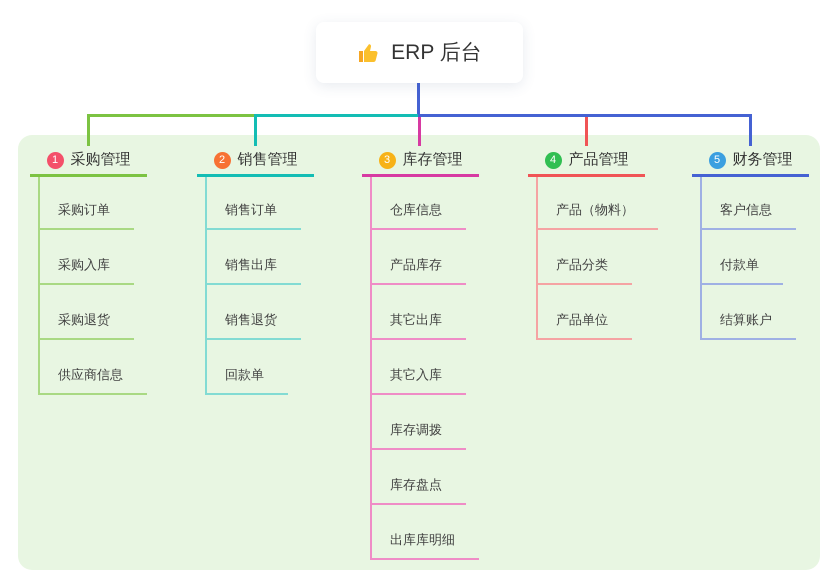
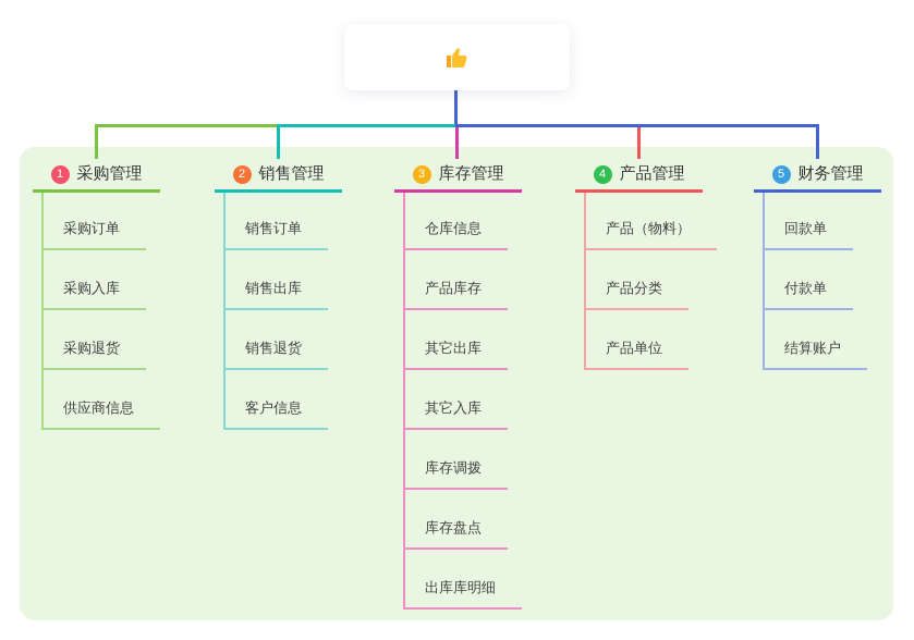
- ERP 后台
  1
  采购管理
  采购订单
  采购入库
  采购退货
  供应商信息
  2
  销售管理
  销售订单
  销售出库
  销售退货
- 回款单
+ 客户信息
  3
  库存管理
  仓库信息
  产品库存
  其它出库
  其它入库
  库存调拨
  库存盘点
  出库库明细
  4
  产品管理
  产品（物料）
  产品分类
  产品单位
  5
  财务管理
- 客户信息
+ 回款单
  付款单
  结算账户
